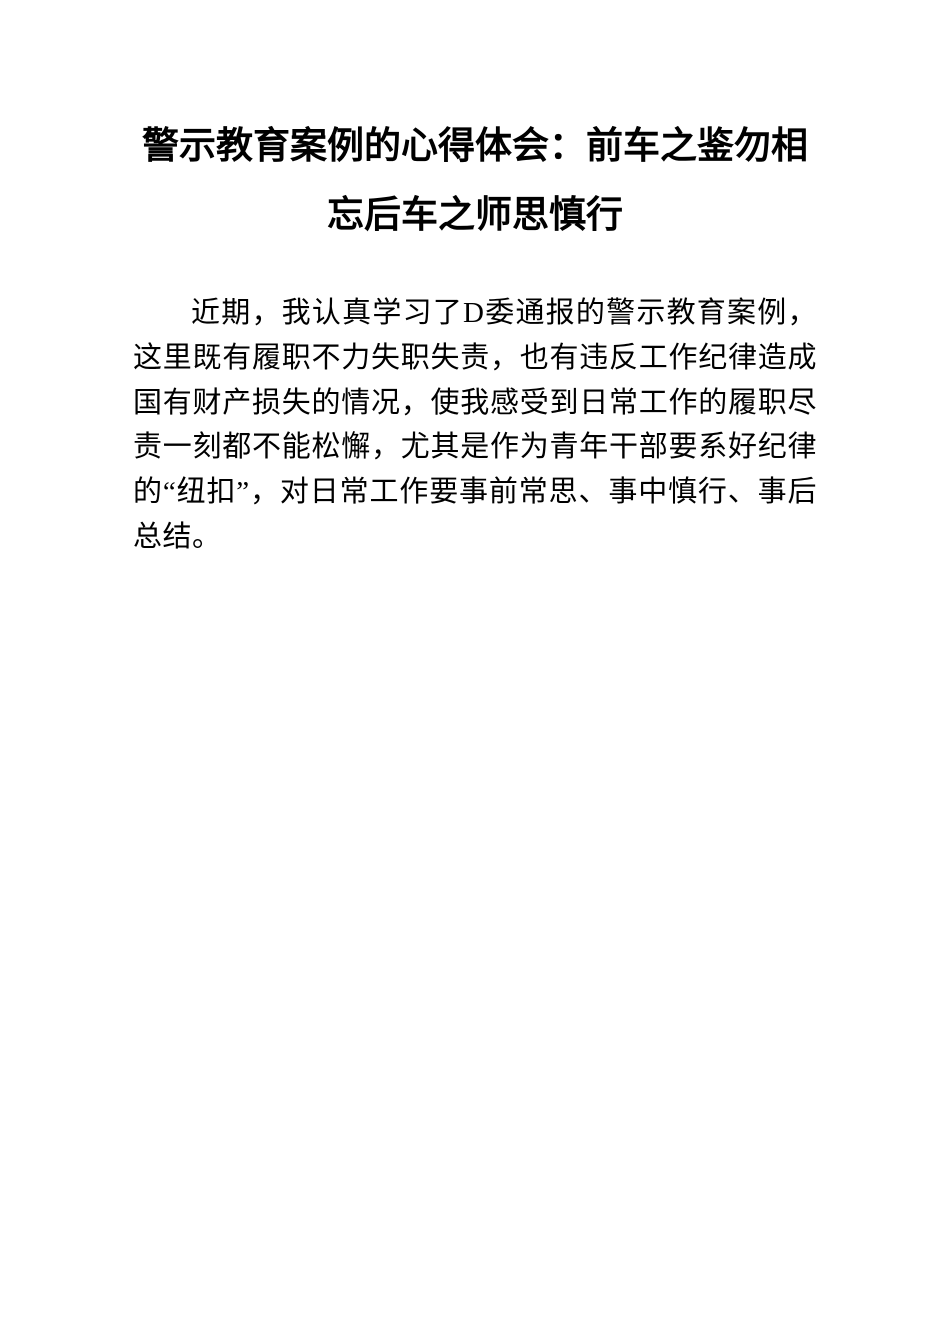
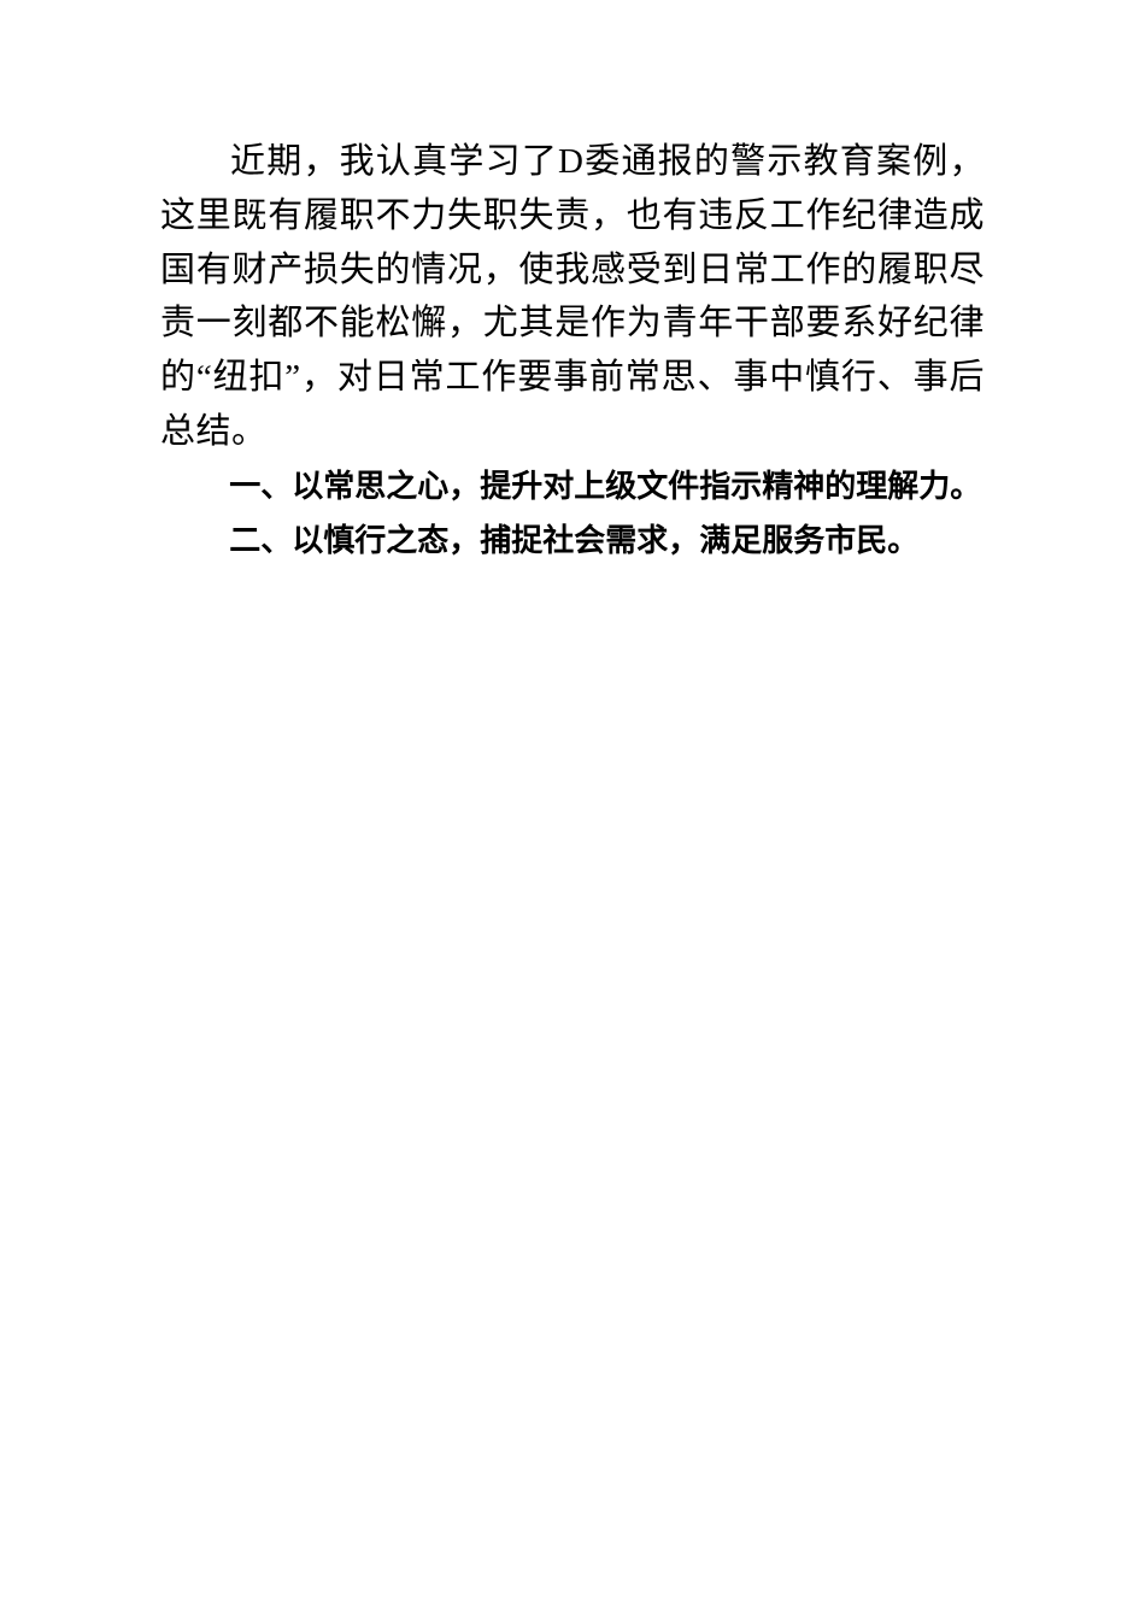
- 警示教育案例的心得体会：前车之鉴勿相忘后车之师思慎行
  近期，我认真学习了D委通报的警示教育案例，这里既有履职不力失职失责，也有违反工作纪律造成国有财产损失的情况，使我感受到日常工作的履职尽责一刻都不能松懈，尤其是作为青年干部要系好纪律的“纽扣”，对日常工作要事前常思、事中慎行、事后总结。
+ 一、以常思之心，提升对上级文件指示精神的理解力。
+ 二、以慎行之态，捕捉社会需求，满足服务市民。
